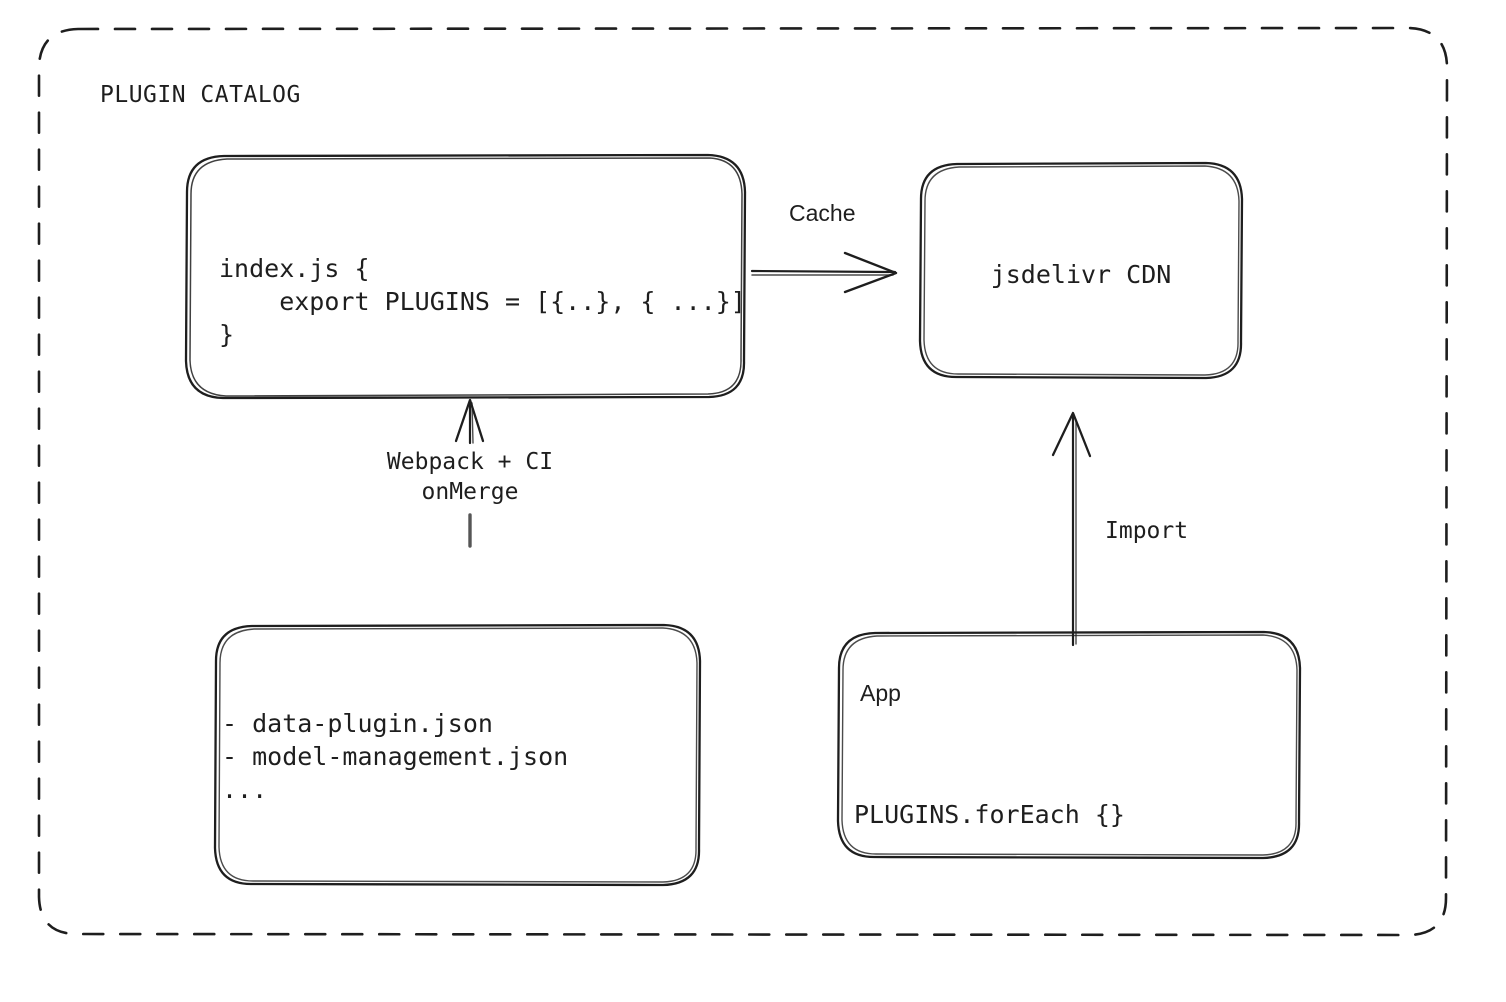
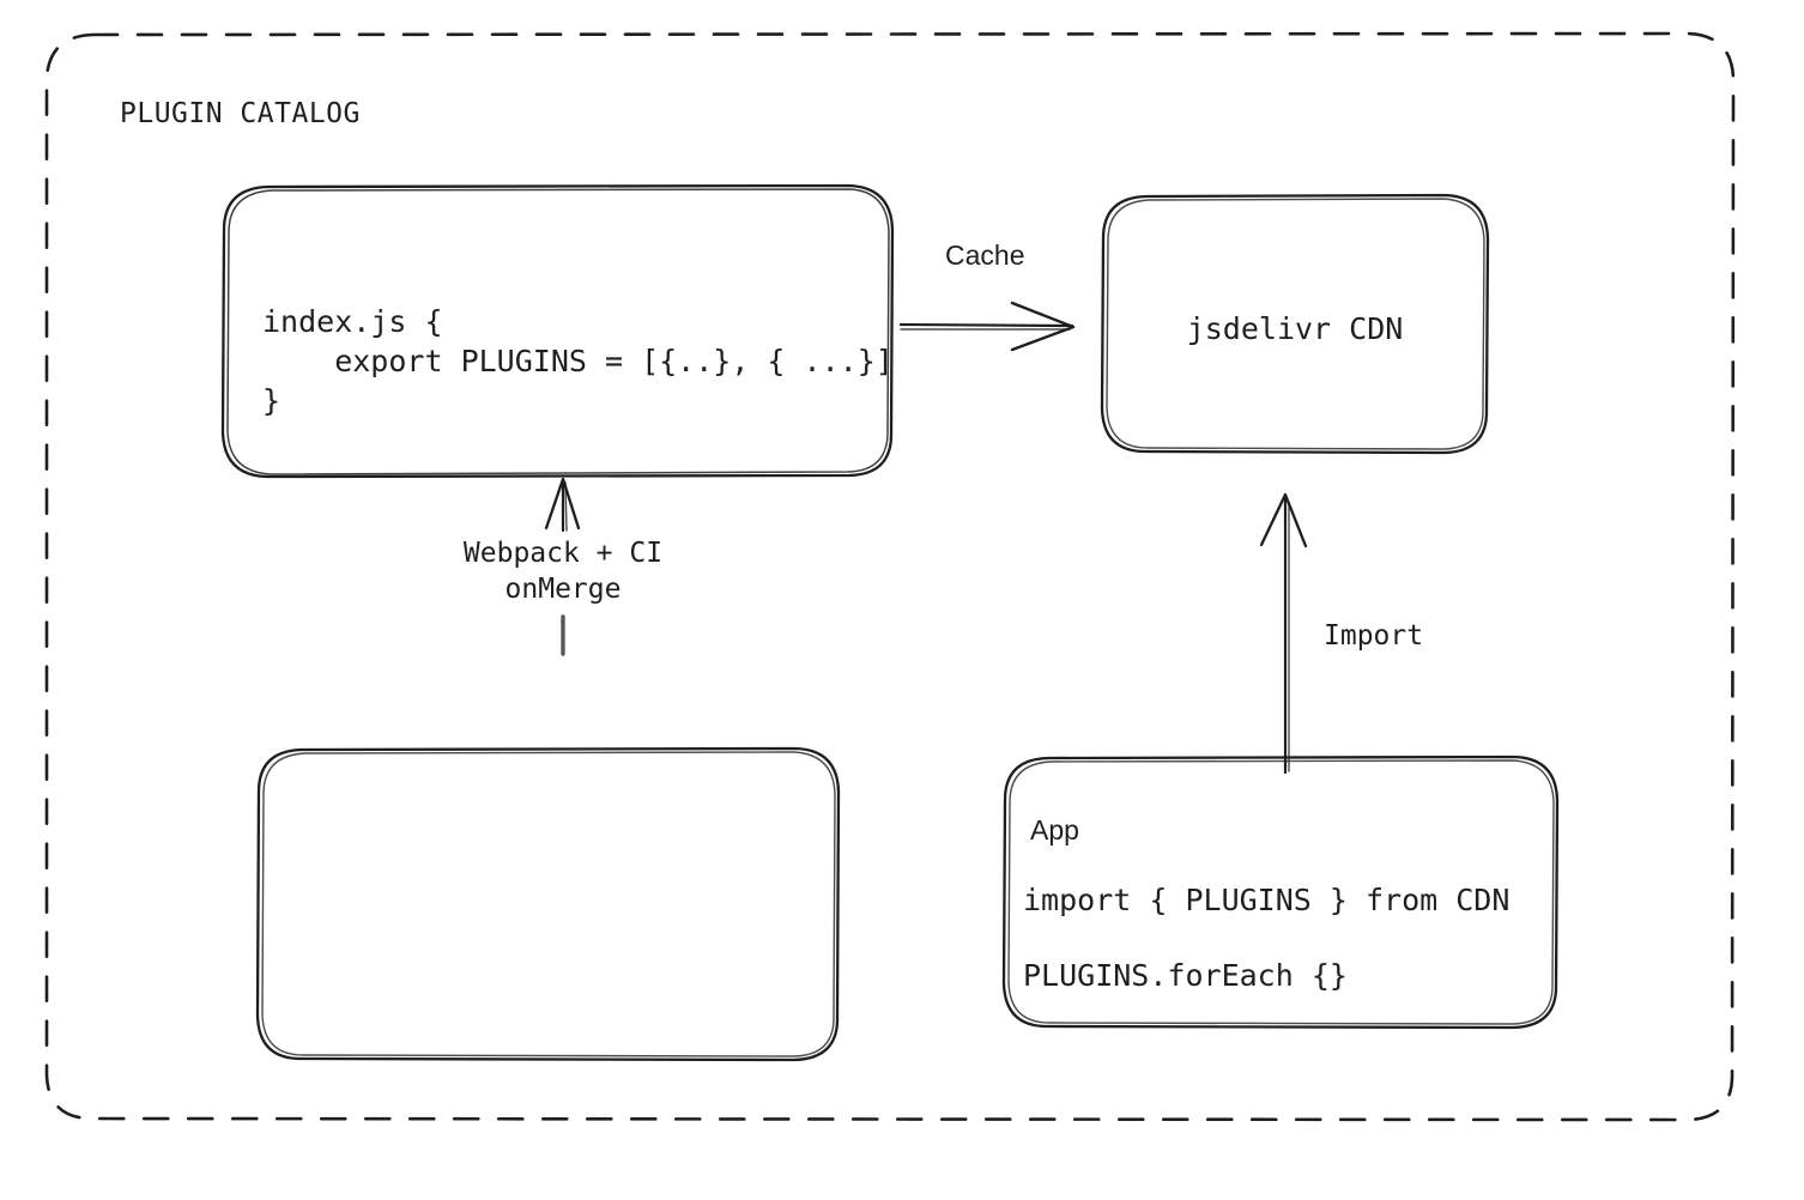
  PLUGIN CATALOG
  index.js {
  export PLUGINS = [{..}, { ...}]
  }
  jsdelivr CDN
  Cache
  Webpack + CI
  onMerge
- - data-plugin.json
- - model-management.json
- ...
  Import
  App
+ import { PLUGINS } from CDN
  PLUGINS.forEach {}
